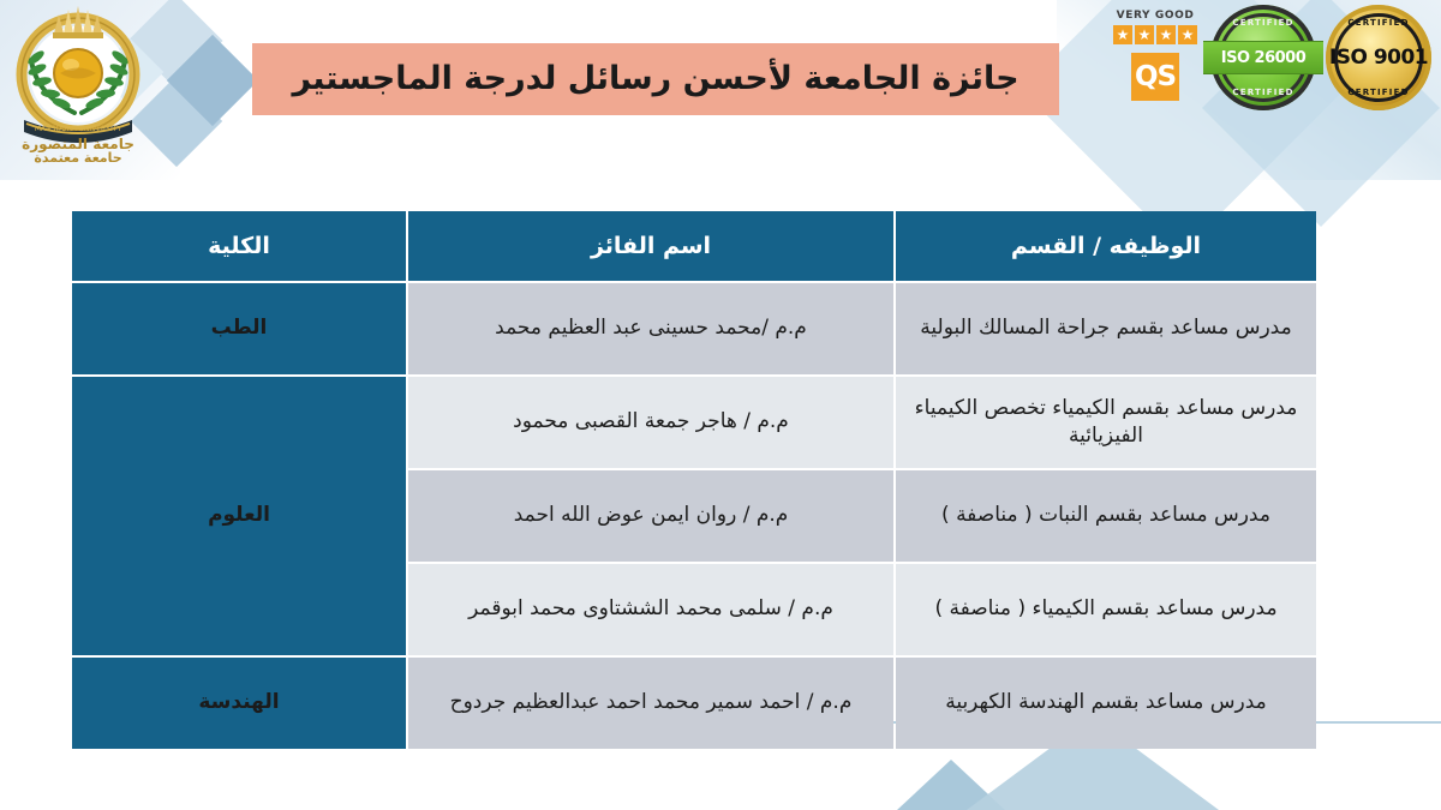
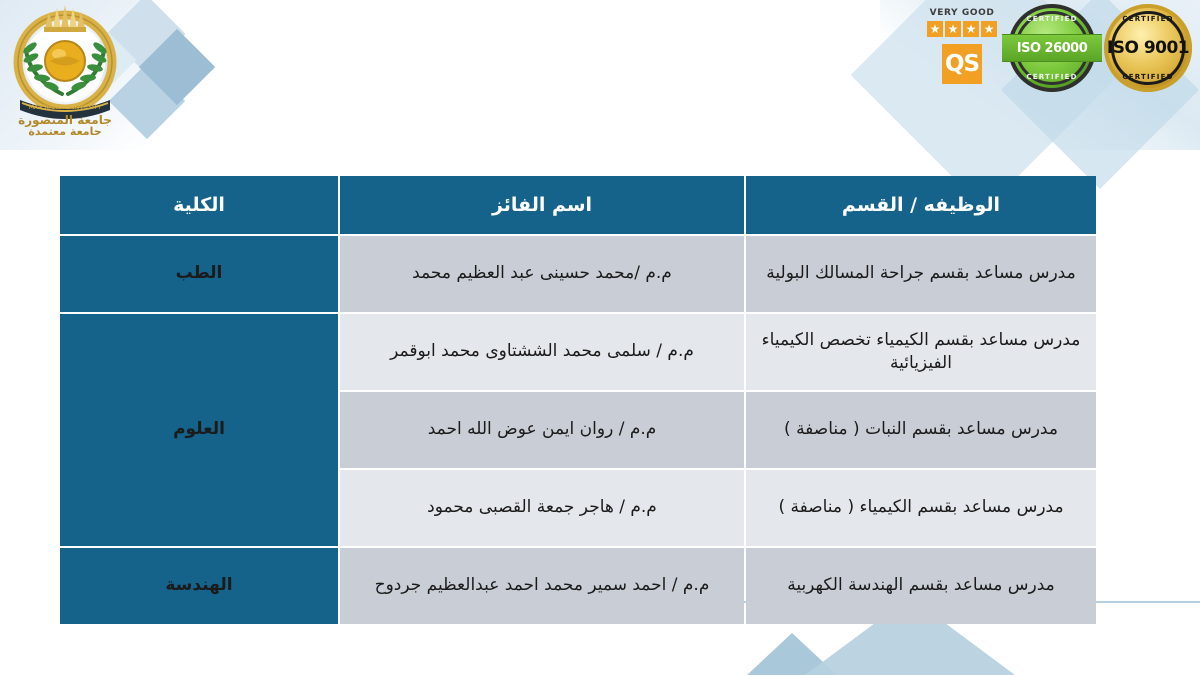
  جامعة المنصورة
  جامعة معتمدة
- جائزة الجامعة لأحسن رسائل لدرجة الماجستير
  VERY GOOD
  ★
  ★
  ★
  ★
  QS
  CERTIFIED
  CERTIFIED
  ISO 26000
  CERTIFIED
  CERTIFIED
  ISO 9001
  الوظيفه / القسم	اسم الفائز	الكلية
  مدرس مساعد بقسم جراحة المسالك البولية	م.م /محمد حسينى عبد العظيم محمد	الطب
- مدرس مساعد بقسم الكيمياء تخصص الكيمياء الفيزيائية	م.م / هاجر جمعة القصبى محمود	العلوم
+ مدرس مساعد بقسم الكيمياء تخصص الكيمياء الفيزيائية	م.م / سلمى محمد الششتاوى محمد ابوقمر	العلوم
  مدرس مساعد بقسم النبات ( مناصفة )	م.م / روان ايمن عوض الله احمد
- مدرس مساعد بقسم الكيمياء ( مناصفة )	م.م / سلمى محمد الششتاوى محمد ابوقمر
+ مدرس مساعد بقسم الكيمياء ( مناصفة )	م.م / هاجر جمعة القصبى محمود
  مدرس مساعد بقسم الهندسة الكهربية	م.م / احمد سمير محمد احمد عبدالعظيم جردوح	الهندسة
